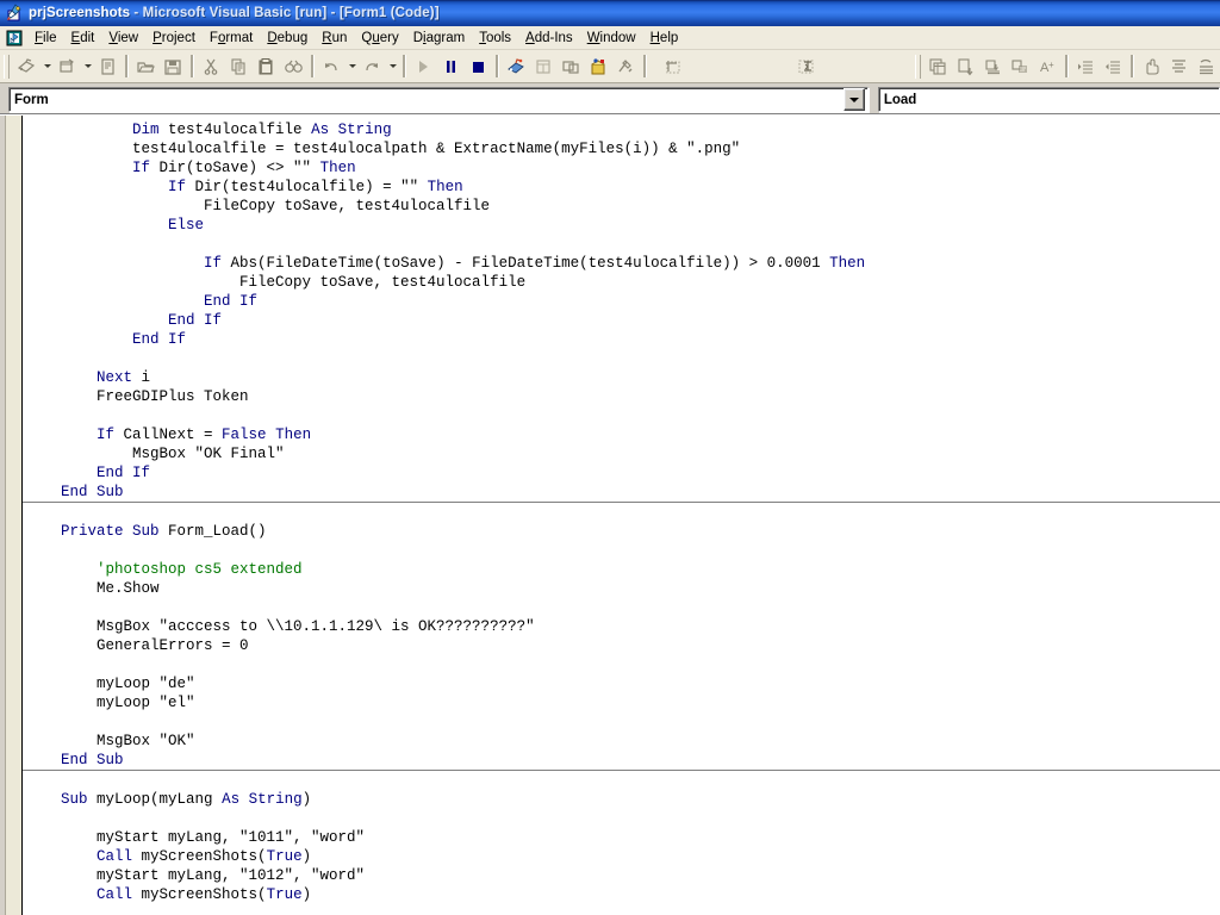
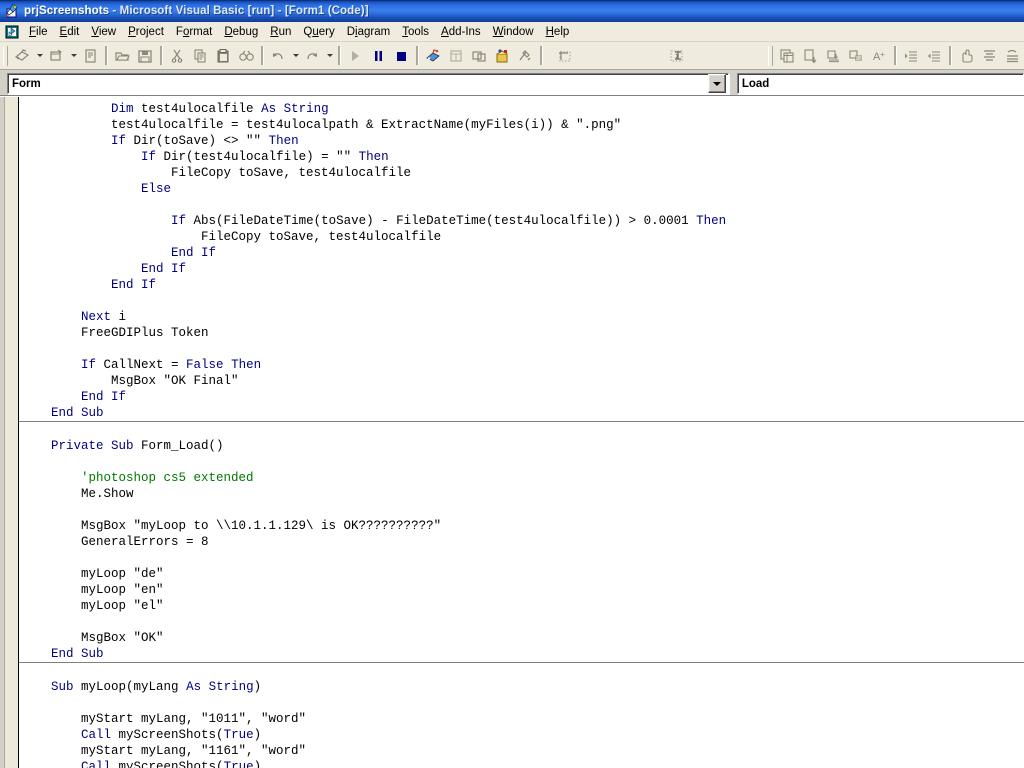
  prjScreenshots - Microsoft Visual Basic [run] - [Form1 (Code)]
  File
  Edit
  View
  Project
  Format
  Debug
  Run
  Query
  Diagram
  Tools
  Add-Ins
  Window
  Help
  A
  +
  Form
  Load
  Dim test4ulocalfile As String
  test4ulocalfile = test4ulocalpath & ExtractName(myFiles(i)) & ".png"
  If Dir(toSave) <> "" Then
  If Dir(test4ulocalfile) = "" Then
  FileCopy toSave, test4ulocalfile
  Else
  If Abs(FileDateTime(toSave) - FileDateTime(test4ulocalfile)) > 0.0001 Then
  FileCopy toSave, test4ulocalfile
  End If
  End If
  End If
  Next i
  FreeGDIPlus Token
  If CallNext = False Then
  MsgBox "OK Final"
  End If
  End Sub
  Private Sub Form_Load()
  'photoshop cs5 extended
  Me.Show
- MsgBox "acccess to \\10.1.1.129\ is OK??????????"
+ MsgBox "myLoop to \\10.1.1.129\ is OK??????????"
- GeneralErrors = 0
+ GeneralErrors = 8
  myLoop "de"
+ myLoop "en"
  myLoop "el"
  MsgBox "OK"
  End Sub
  Sub myLoop(myLang As String)
  myStart myLang, "1011", "word"
  Call myScreenShots(True)
- myStart myLang, "1012", "word"
+ myStart myLang, "1161", "word"
  Call myScreenShots(True)
